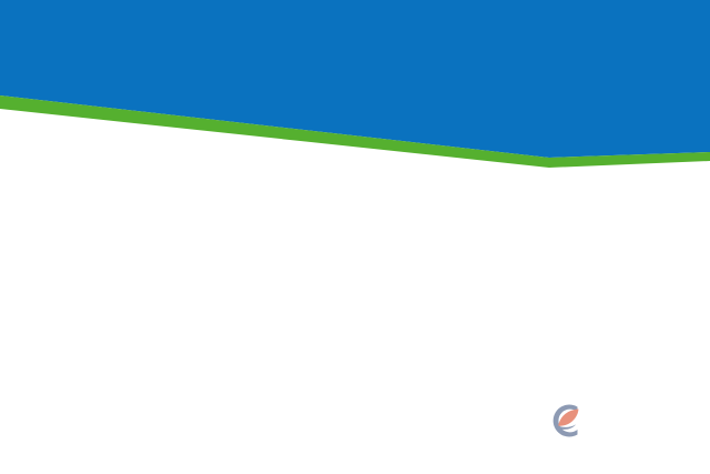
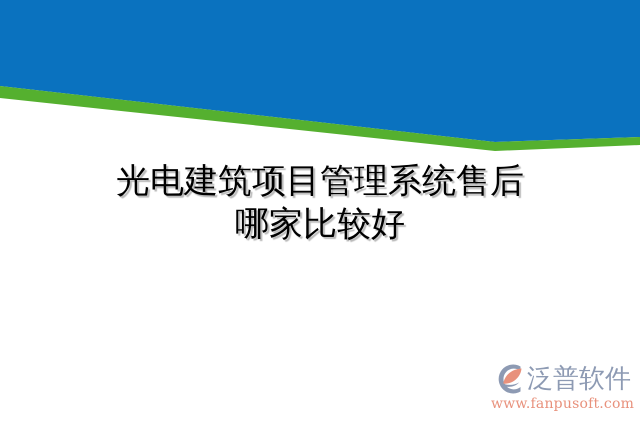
+ 光电建筑项目管理系统售后
+ 哪家比较好
+ 泛普软件
+ www.fanpusoft.com
